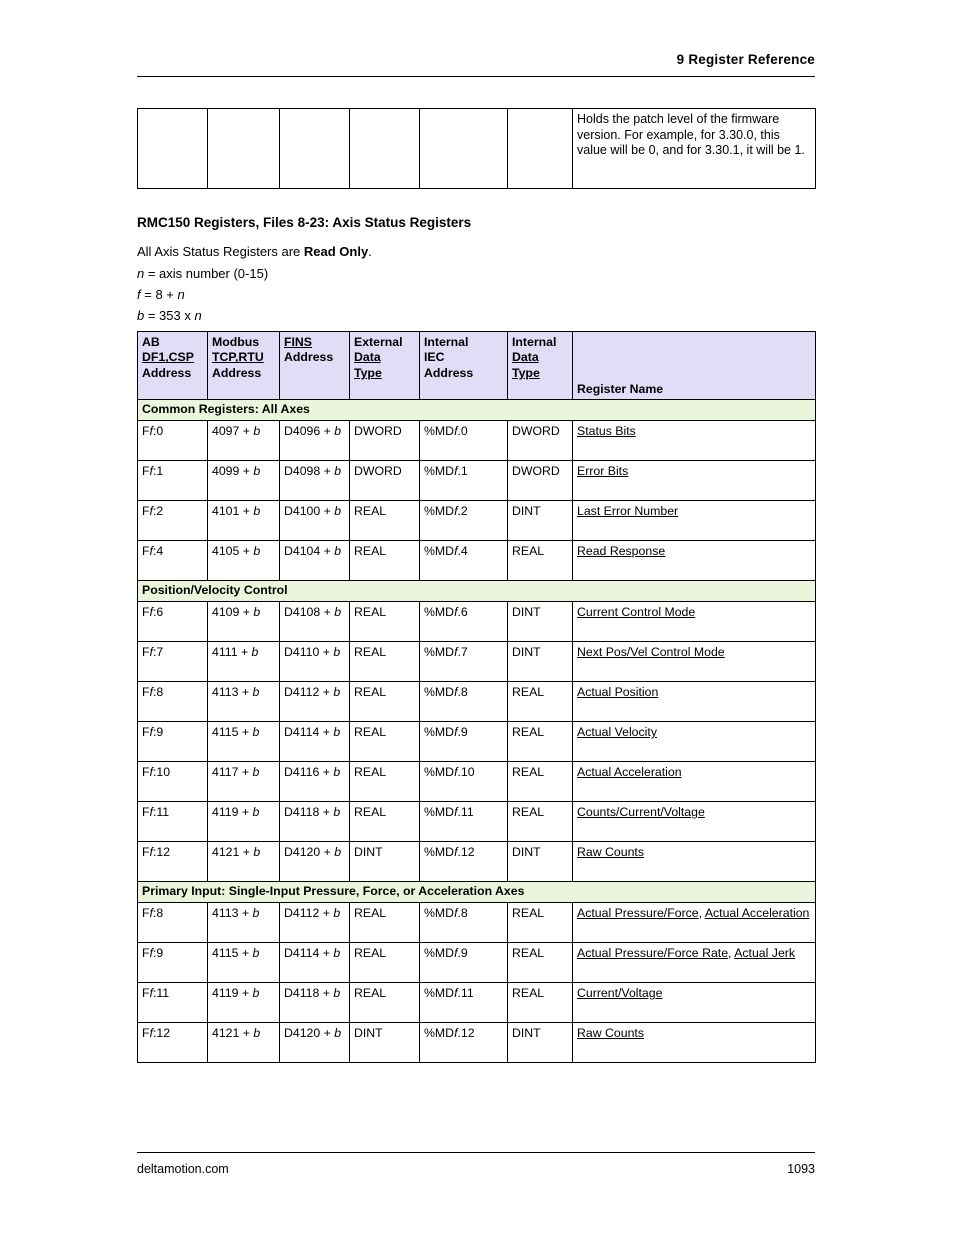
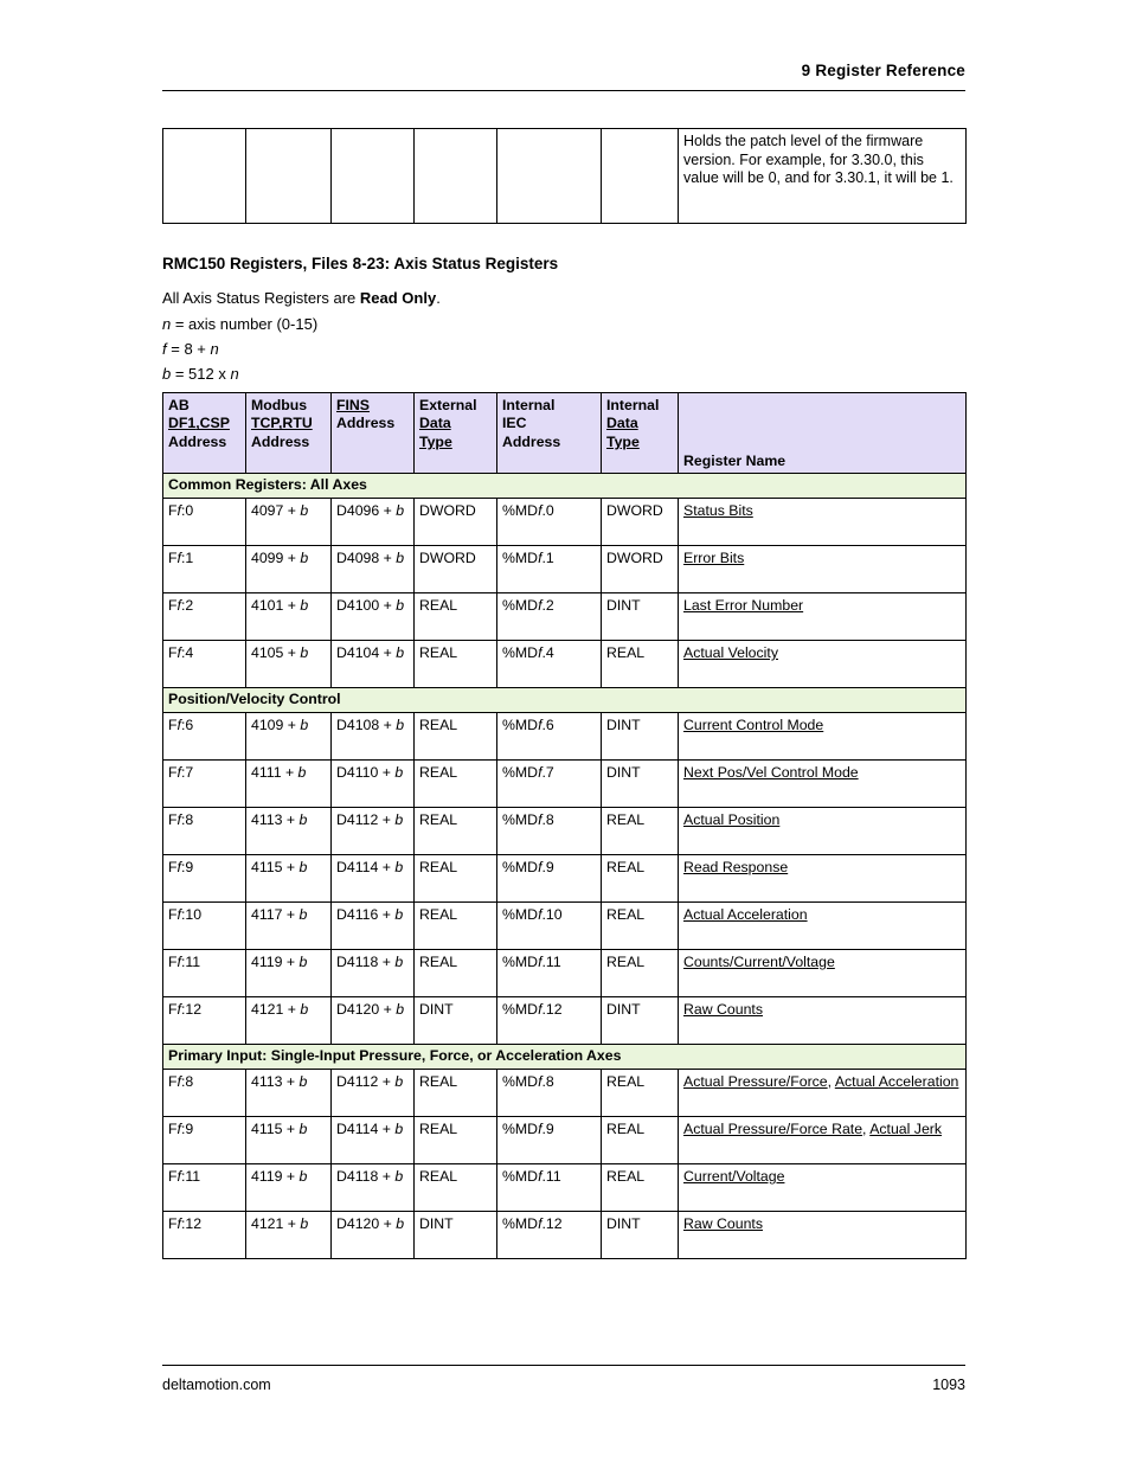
  9 Register Reference
  						Holds the patch level of the firmware version. For example, for 3.30.0, this value will be 0, and for 3.30.1, it will be 1.
  RMC150 Registers, Files 8-23: Axis Status Registers
  All Axis Status Registers are Read Only.
  n = axis number (0-15)
  f = 8 + n
- b = 353 x n
+ b = 512 x n
  AB DF1,CSP Address	Modbus TCP,RTU Address	FINS Address	External Data Type	Internal IEC Address	Internal Data Type	Register Name
  Common Registers: All Axes
  Ff:0	4097 + b	D4096 + b	DWORD	%MDf.0	DWORD	Status Bits
  Ff:1	4099 + b	D4098 + b	DWORD	%MDf.1	DWORD	Error Bits
  Ff:2	4101 + b	D4100 + b	REAL	%MDf.2	DINT	Last Error Number
- Ff:4	4105 + b	D4104 + b	REAL	%MDf.4	REAL	Read Response
+ Ff:4	4105 + b	D4104 + b	REAL	%MDf.4	REAL	Actual Velocity
  Position/Velocity Control
  Ff:6	4109 + b	D4108 + b	REAL	%MDf.6	DINT	Current Control Mode
  Ff:7	4111 + b	D4110 + b	REAL	%MDf.7	DINT	Next Pos/Vel Control Mode
  Ff:8	4113 + b	D4112 + b	REAL	%MDf.8	REAL	Actual Position
- Ff:9	4115 + b	D4114 + b	REAL	%MDf.9	REAL	Actual Velocity
+ Ff:9	4115 + b	D4114 + b	REAL	%MDf.9	REAL	Read Response
  Ff:10	4117 + b	D4116 + b	REAL	%MDf.10	REAL	Actual Acceleration
  Ff:11	4119 + b	D4118 + b	REAL	%MDf.11	REAL	Counts/Current/Voltage
  Ff:12	4121 + b	D4120 + b	DINT	%MDf.12	DINT	Raw Counts
  Primary Input: Single-Input Pressure, Force, or Acceleration Axes
  Ff:8	4113 + b	D4112 + b	REAL	%MDf.8	REAL	Actual Pressure/Force, Actual Acceleration
  Ff:9	4115 + b	D4114 + b	REAL	%MDf.9	REAL	Actual Pressure/Force Rate, Actual Jerk
  Ff:11	4119 + b	D4118 + b	REAL	%MDf.11	REAL	Current/Voltage
  Ff:12	4121 + b	D4120 + b	DINT	%MDf.12	DINT	Raw Counts
  deltamotion.com
  1093
